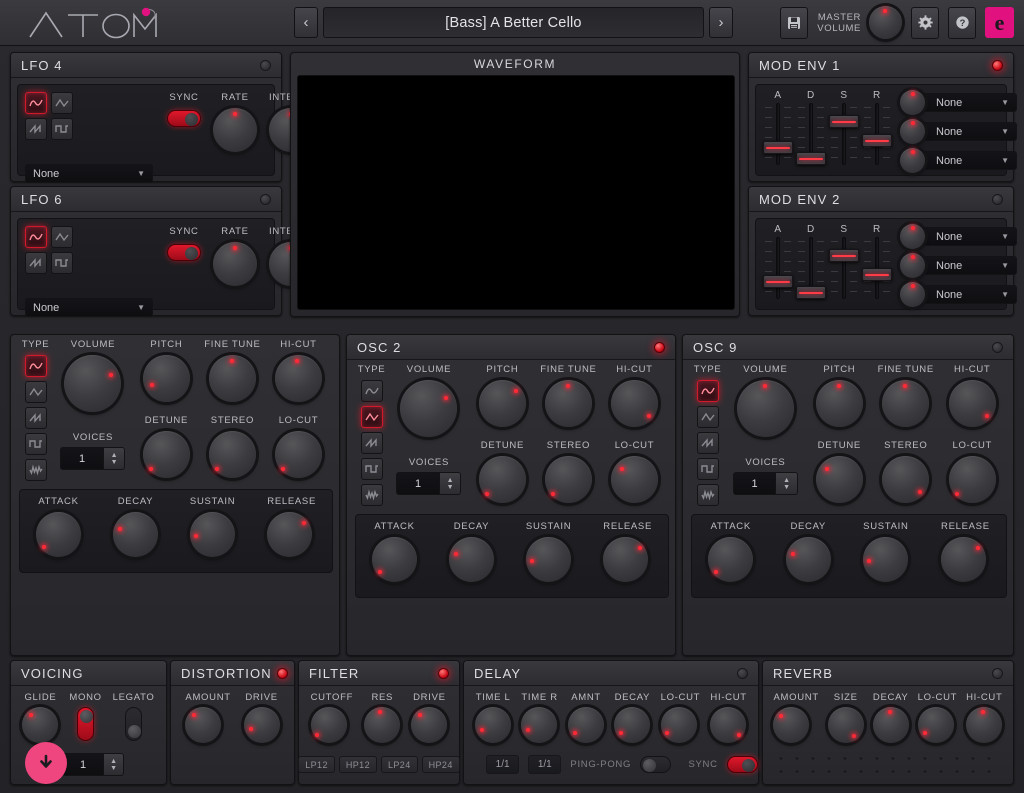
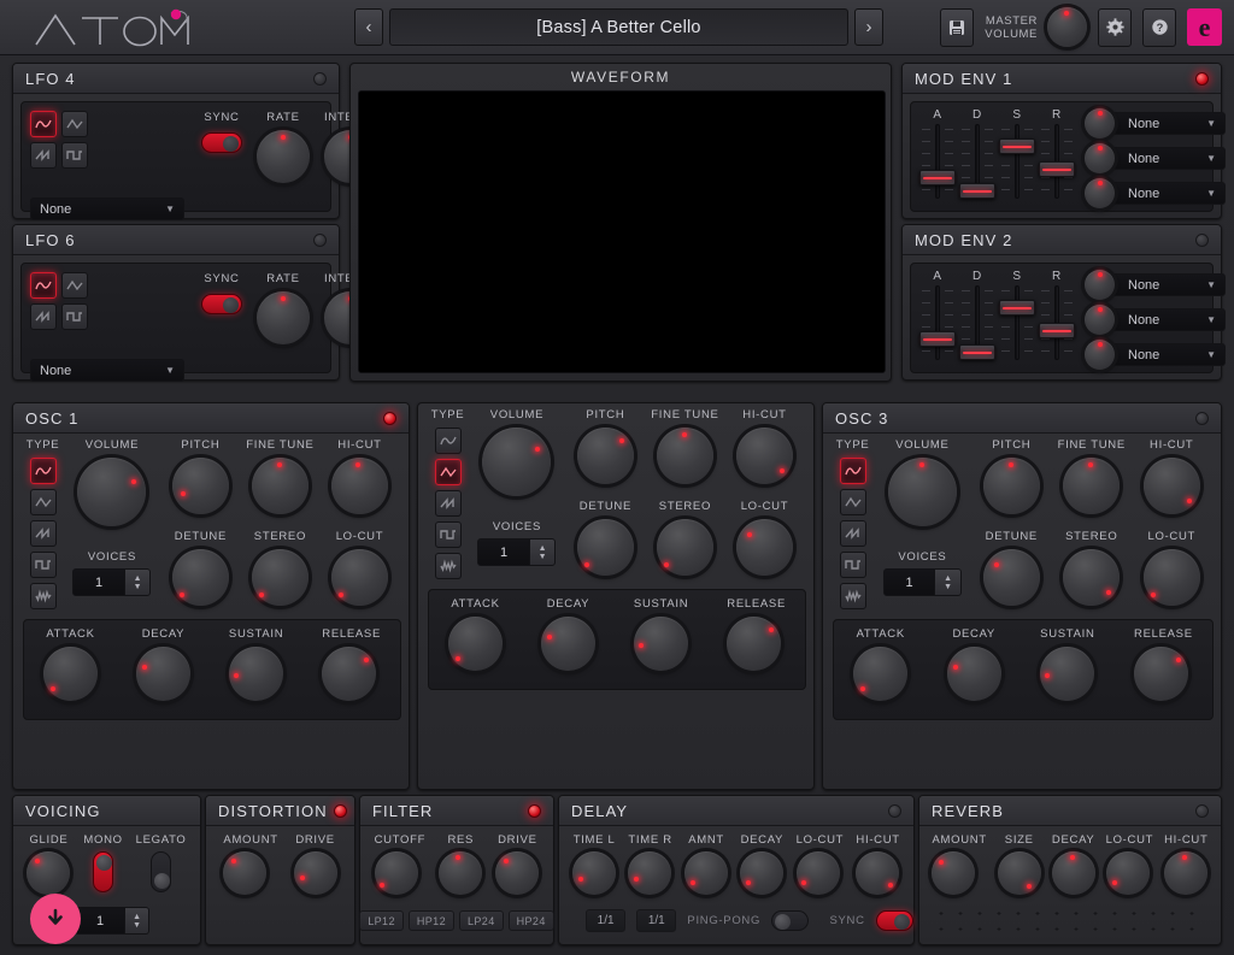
  ‹
  [Bass] A Better Cello
  ›
  MASTER
  VOLUME
  ?
  e
  LFO 4
  None
  ▼
  SYNC
  RATE
  LFO 6
  None
  ▼
  SYNC
  RATE
  WAVEFORM
  MOD ENV 1
  A
  D
  S
  R
  None
  ▼
  None
  ▼
  None
  ▼
  MOD ENV 2
  A
  D
  S
  R
  None
  ▼
  None
  ▼
  None
  ▼
+ OSC 1
  TYPE
  VOLUME
  VOICES
  1
  PITCH
  DETUNE
  FINE TUNE
  STEREO
  HI-CUT
  LO-CUT
  ATTACK
  DECAY
  SUSTAIN
  RELEASE
- OSC 2
  TYPE
  VOLUME
  VOICES
  1
  PITCH
  DETUNE
  FINE TUNE
  STEREO
  HI-CUT
  LO-CUT
  ATTACK
  DECAY
  SUSTAIN
  RELEASE
- OSC 9
+ OSC 3
  TYPE
  VOLUME
  VOICES
  1
  PITCH
  DETUNE
  FINE TUNE
  STEREO
  HI-CUT
  LO-CUT
  ATTACK
  DECAY
  SUSTAIN
  RELEASE
  VOICING
  GLIDE
  MONO
  LEGATO
  1
  DISTORTION
  AMOUNT
  DRIVE
  FILTER
  CUTOFF
  RES
  DRIVE
  LP12
  HP12
  LP24
  HP24
  DELAY
  TIME L
  TIME R
  AMNT
  DECAY
  LO-CUT
  HI-CUT
  1/1
  1/1
  PING-PONG
  SYNC
  REVERB
  AMOUNT
  SIZE
  DECAY
  LO-CUT
  HI-CUT
